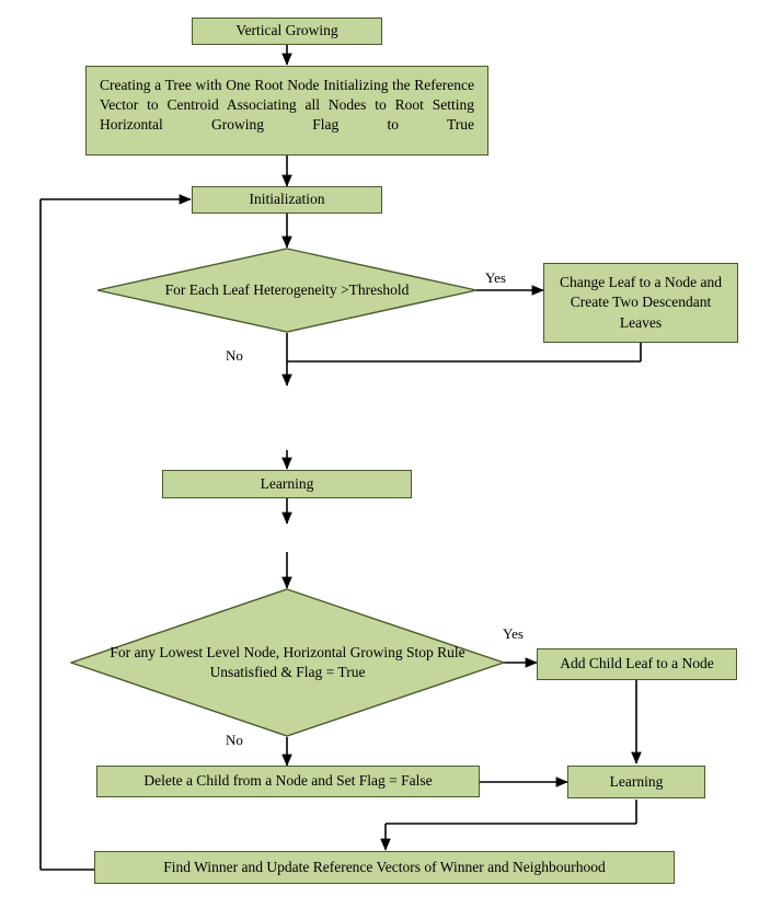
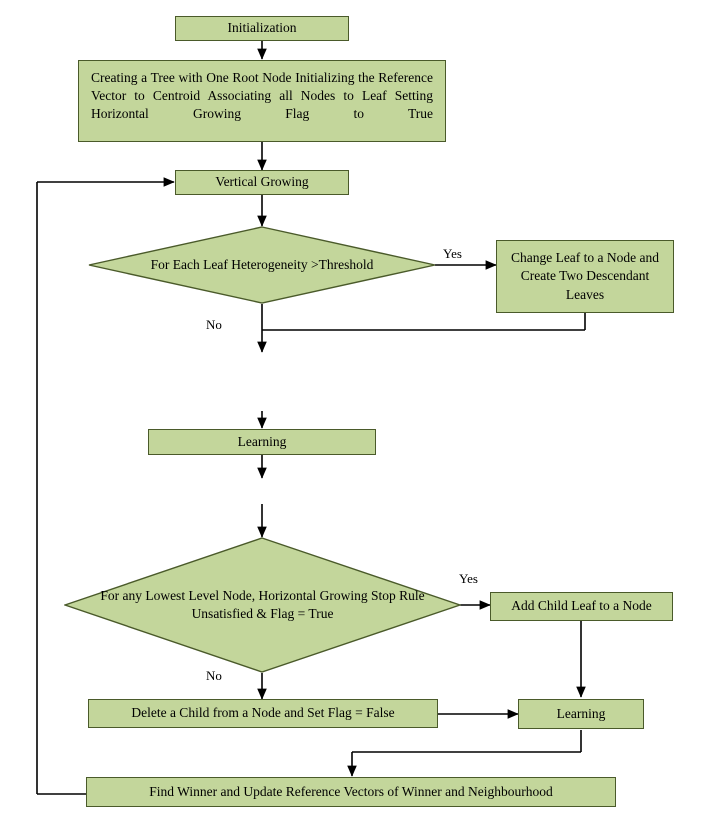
- Vertical Growing
+ Initialization
- Creating a Tree with One Root Node Initializing the Reference Vector to Centroid Associating all Nodes to Root Setting Horizontal Growing Flag to True
+ Creating a Tree with One Root Node Initializing the Reference Vector to Centroid Associating all Nodes to Leaf Setting Horizontal Growing Flag to True
- Initialization
+ Vertical Growing
  For Each Leaf Heterogeneity >Threshold
  Change Leaf to a Node and Create Two Descendant Leaves
  Learning
  For any Lowest Level Node, Horizontal Growing Stop Rule Unsatisfied & Flag = True
  Add Child Leaf to a Node
  Delete a Child from a Node and Set Flag = False
  Learning
  Find Winner and Update Reference Vectors of Winner and Neighbourhood
  Yes
  No
  Yes
  No
